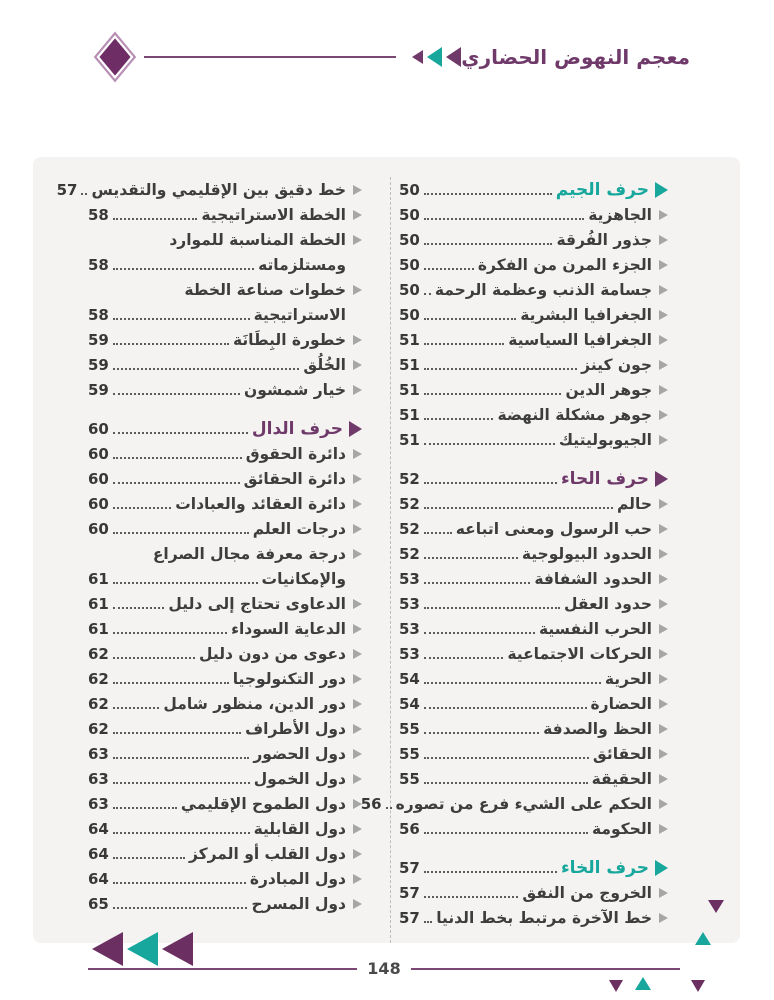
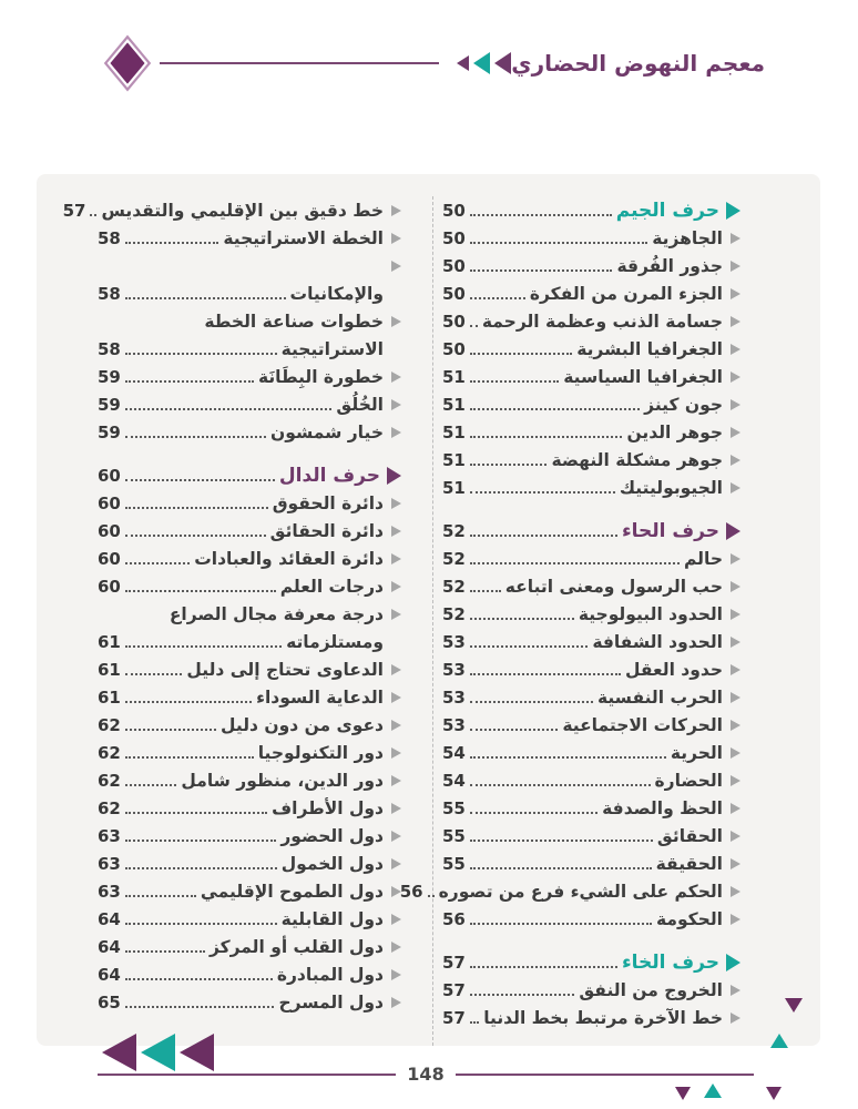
  معجم النهوض الحضاري
  حرف الجيم
  50
  الجاهزية
  50
  جذور الفُرقة
  50
  الجزء المرن من الفكرة
  50
  جسامة الذنب وعظمة الرحمة
  50
  الجغرافيا البشرية
  50
  الجغرافيا السياسية
  51
  جون كينز
  51
  جوهر الدين
  51
  جوهر مشكلة النهضة
  51
  الجيوبوليتيك
  51
  حرف الحاء
  52
  حالم
  52
  حب الرسول ومعنى اتباعه
  52
  الحدود البيولوجية
  52
  الحدود الشفافة
  53
  حدود العقل
  53
  الحرب النفسية
  53
  الحركات الاجتماعية
  53
  الحرية
  54
  الحضارة
  54
  الحظ والصدفة
  55
  الحقائق
  55
  الحقيقة
  55
  الحكم على الشيء فرع من تصوره
  56
  الحكومة
  56
  حرف الخاء
  57
  الخروج من النفق
  57
  خط الآخرة مرتبط بخط الدنيا
  57
  خط دقيق بين الإقليمي والتقديس
  57
  الخطة الاستراتيجية
  58
- الخطة المناسبة للموارد
- ومستلزماته
+ والإمكانيات
  58
  خطوات صناعة الخطة
  الاستراتيجية
  58
  خطورة البِطَانَة
  59
  الخُلُق
  59
  خيار شمشون
  59
  حرف الدال
  60
  دائرة الحقوق
  60
  دائرة الحقائق
  60
  دائرة العقائد والعبادات
  60
  درجات العلم
  60
  درجة معرفة مجال الصراع
- والإمكانيات
+ ومستلزماته
  61
  الدعاوى تحتاج إلى دليل
  61
  الدعاية السوداء
  61
  دعوى من دون دليل
  62
  دور التكنولوجيا
  62
  دور الدين، منظور شامل
  62
  دول الأطراف
  62
  دول الحضور
  63
  دول الخمول
  63
  دول الطموح الإقليمي
  63
  دول القابلية
  64
  دول القلب أو المركز
  64
  دول المبادرة
  64
  دول المسرح
  65
  148
